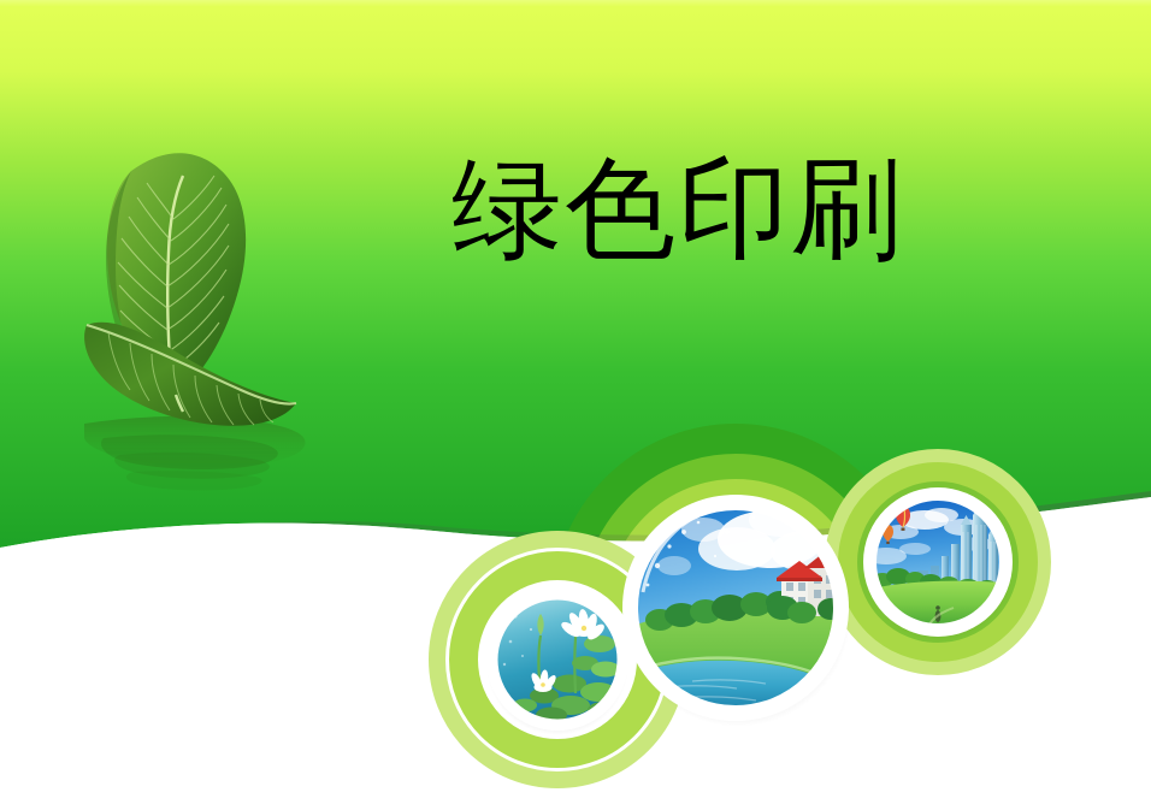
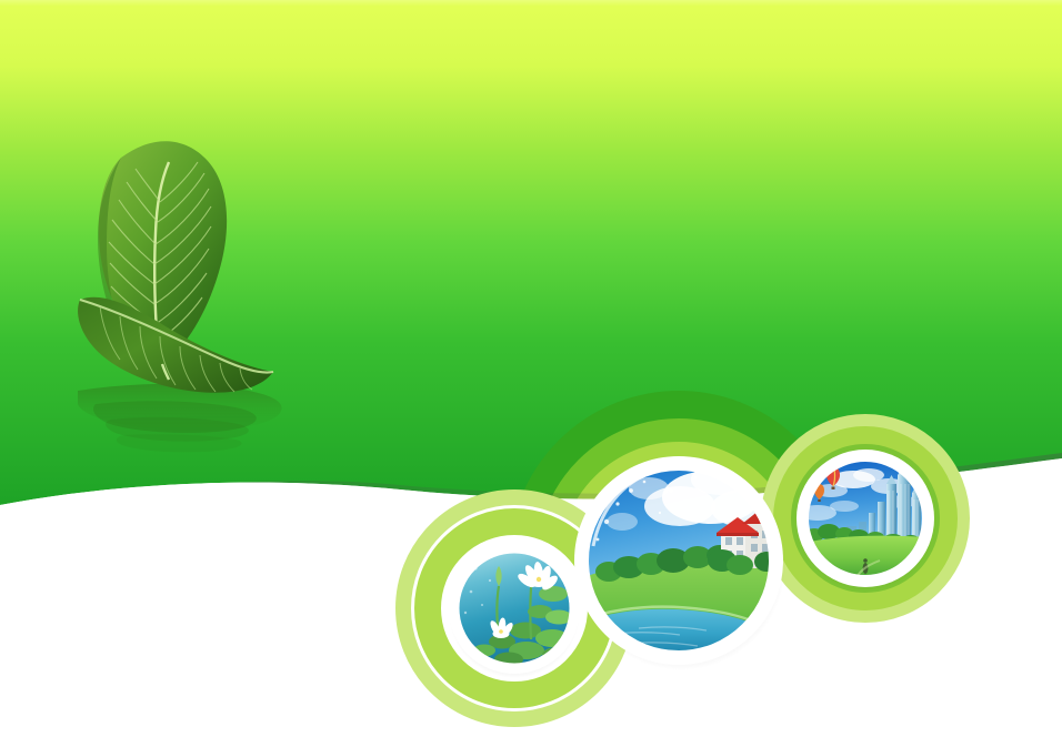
- 绿色印刷
